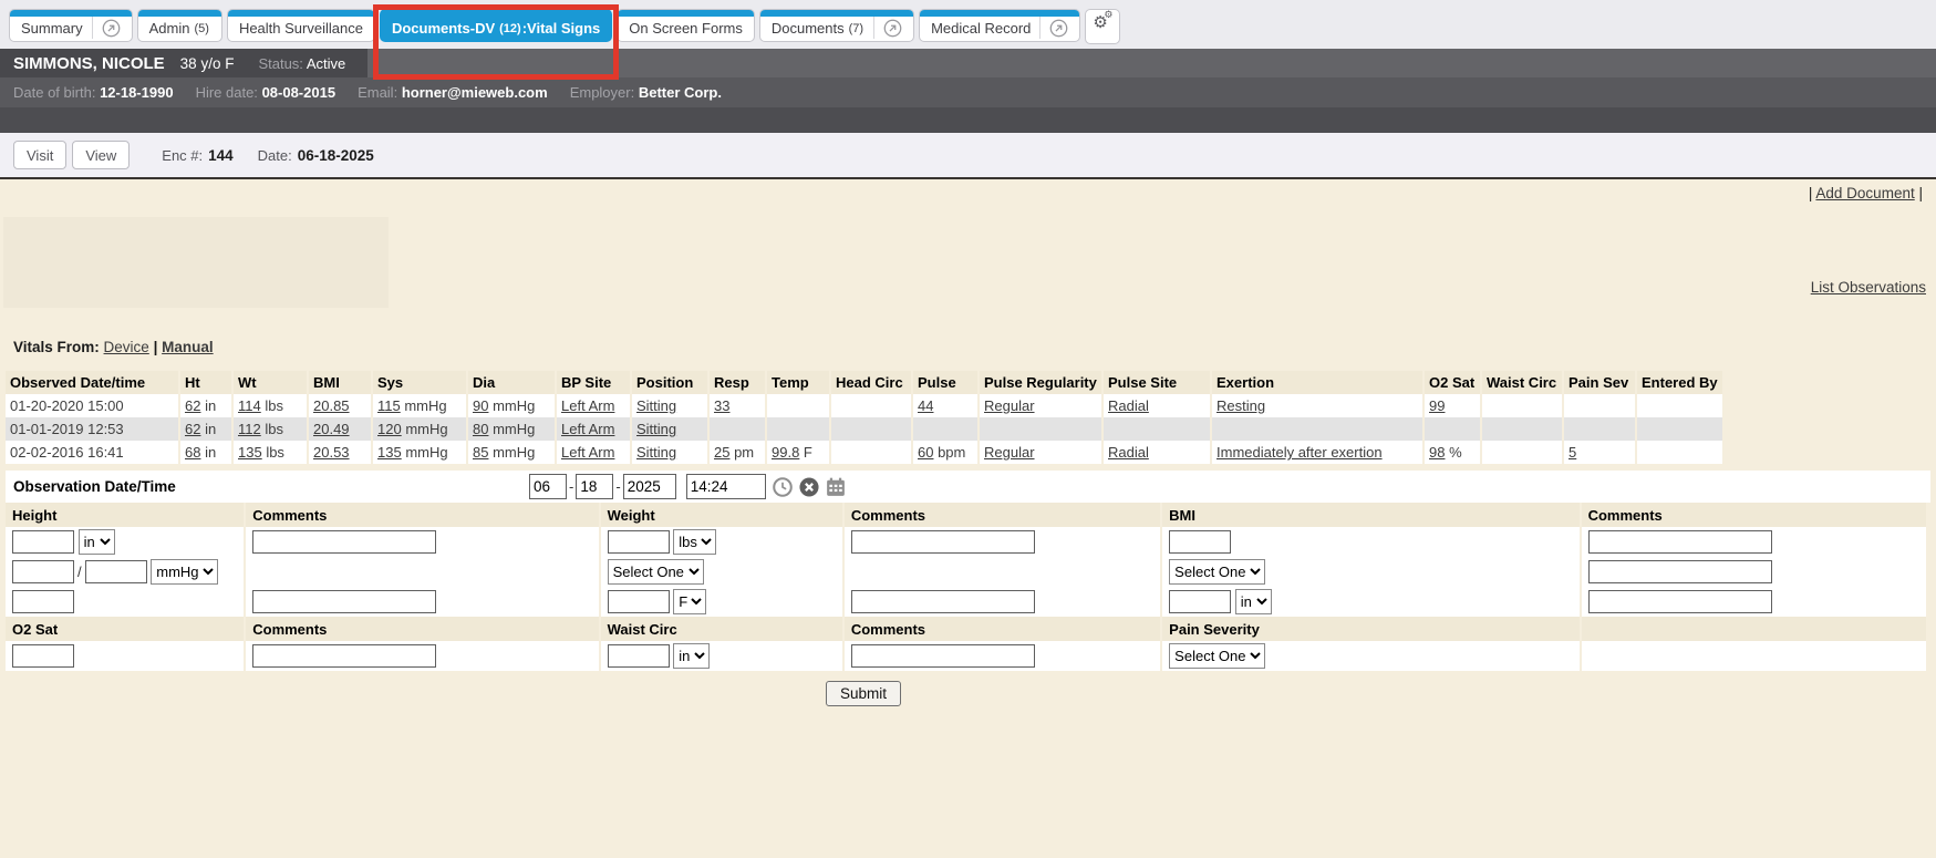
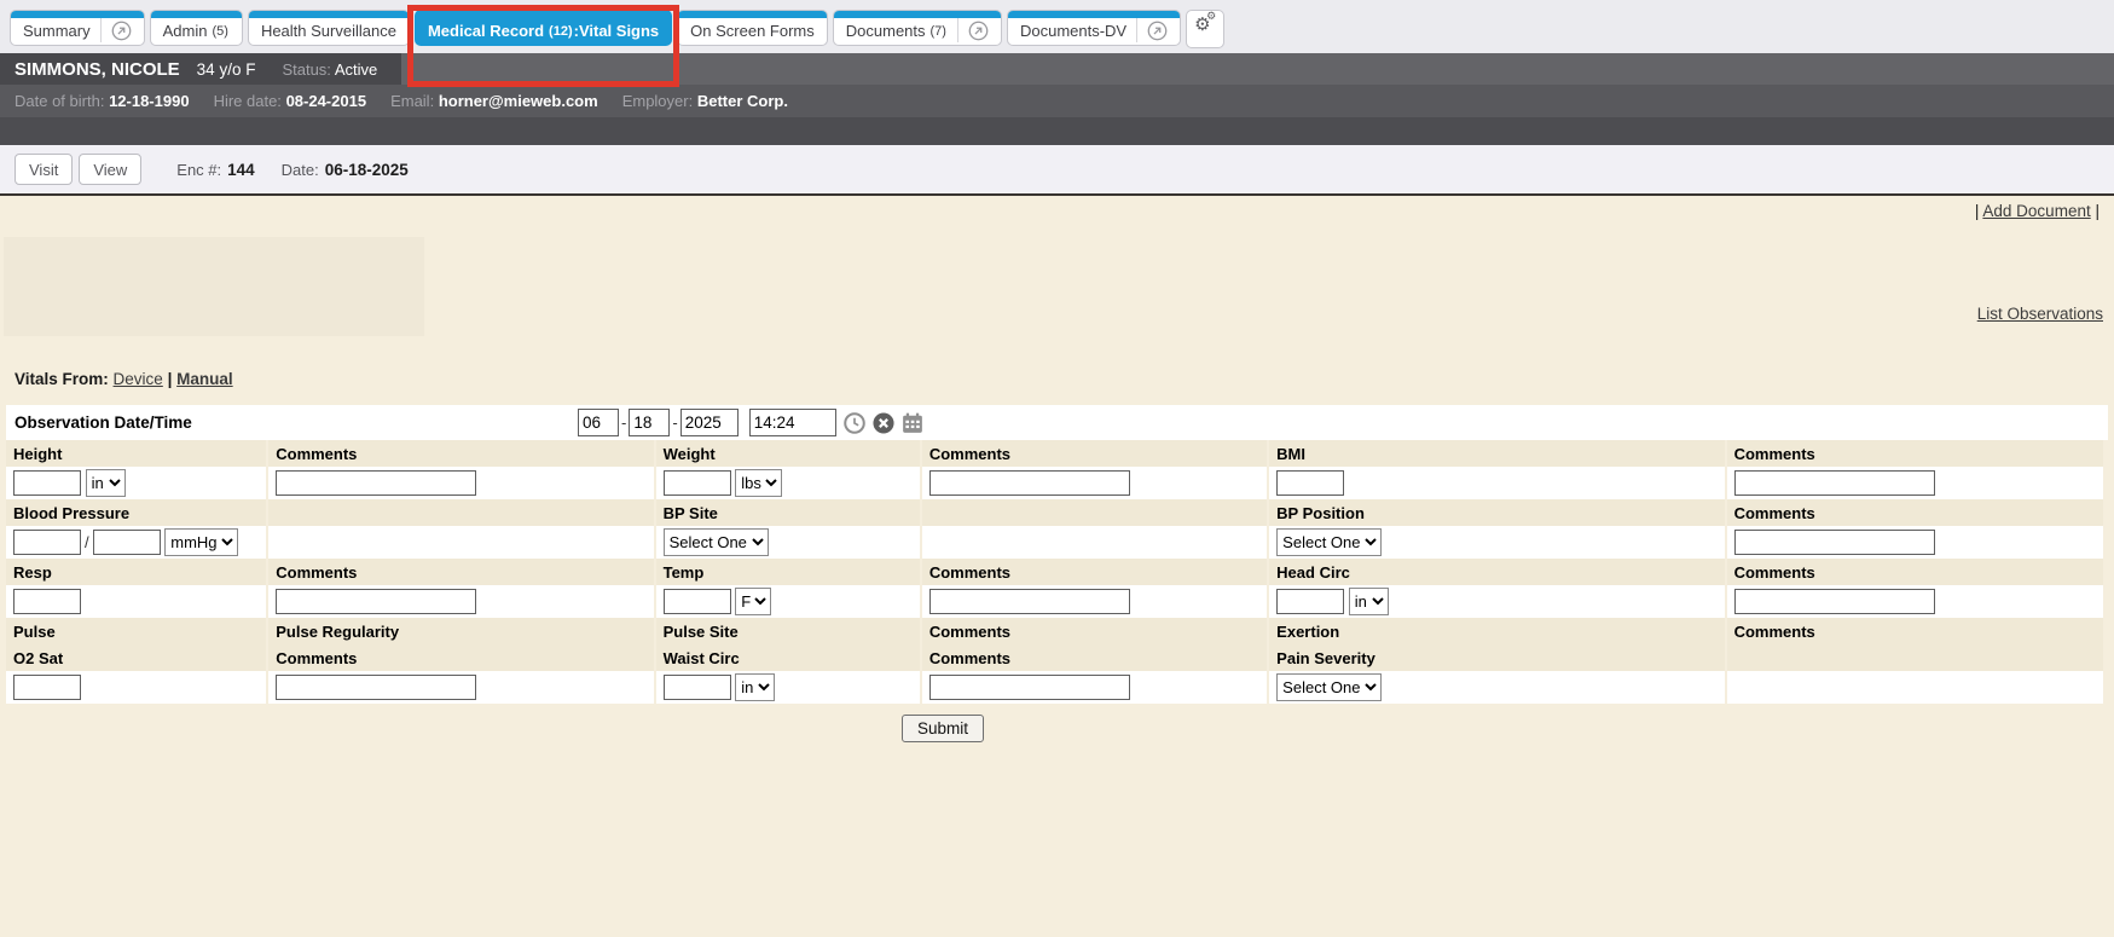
  Summary
  Admin
  (5)
  Health Surveillance
- Documents-DV
+ Medical Record
  (12)
  :Vital Signs
  On Screen Forms
  Documents
  (7)
- Medical Record
+ Documents-DV
  ⚙
  ⚙
  SIMMONS, NICOLE
- 38 y/o F
+ 34 y/o F
  Status: Active
  Date of birth: 12-18-1990
- Hire date: 08-08-2015
+ Hire date: 08-24-2015
  Email: horner@mieweb.com
  Employer: Better Corp.
  Visit
  View
  Enc #:
  144
  Date:
  06-18-2025
  | Add Document |
  List Observations
  Vitals From: Device | Manual
- Observed Date/time	Ht	Wt	BMI	Sys	Dia	BP Site	Position	Resp	Temp	Head Circ	Pulse	Pulse Regularity	Pulse Site	Exertion	O2 Sat	Waist Circ	Pain Sev	Entered By
- 01-20-2020 15:00	62 in	114 lbs	20.85	115 mmHg	90 mmHg	Left Arm	Sitting	33			44	Regular	Radial	Resting	99
- 01-01-2019 12:53	62 in	112 lbs	20.49	120 mmHg	80 mmHg	Left Arm	Sitting
- 02-02-2016 16:41	68 in	135 lbs	20.53	135 mmHg	85 mmHg	Left Arm	Sitting	25 pm	99.8 F		60 bpm	Regular	Radial	Immediately after exertion	98 %		5
  Observation Date/Time
  06
  -
  18
  -
  2025
  14:24
  Height	Comments	Weight	Comments	BMI	Comments
  in		lbs
+ Blood Pressure		BP Site		BP Position	Comments
  / mmHg		Select One		Select One
+ Resp	Comments	Temp	Comments	Head Circ	Comments
  		F		in
+ Pulse	Pulse Regularity	Pulse Site	Comments	Exertion	Comments
  O2 Sat	Comments	Waist Circ	Comments	Pain Severity
  		in		Select One
  Submit
